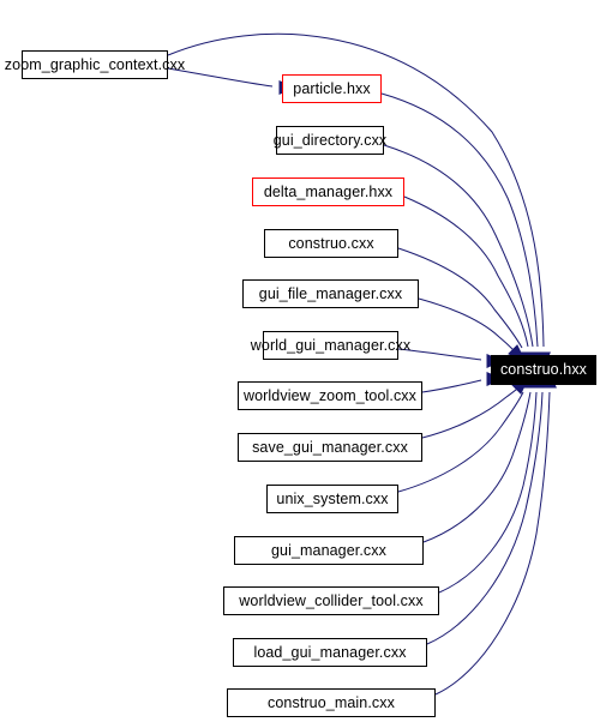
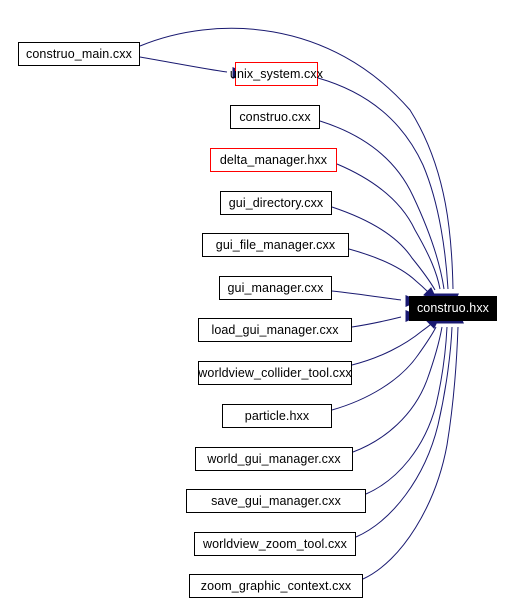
- zoom_graphic_context.cxx
+ construo_main.cxx
- particle.hxx
+ unix_system.cxx
- gui_directory.cxx
+ construo.cxx
  delta_manager.hxx
- construo.cxx
+ gui_directory.cxx
  gui_file_manager.cxx
- world_gui_manager.cxx
+ gui_manager.cxx
- worldview_zoom_tool.cxx
+ load_gui_manager.cxx
- save_gui_manager.cxx
+ worldview_collider_tool.cxx
- unix_system.cxx
+ particle.hxx
- gui_manager.cxx
+ world_gui_manager.cxx
- worldview_collider_tool.cxx
+ save_gui_manager.cxx
- load_gui_manager.cxx
+ worldview_zoom_tool.cxx
- construo_main.cxx
+ zoom_graphic_context.cxx
  construo.hxx
